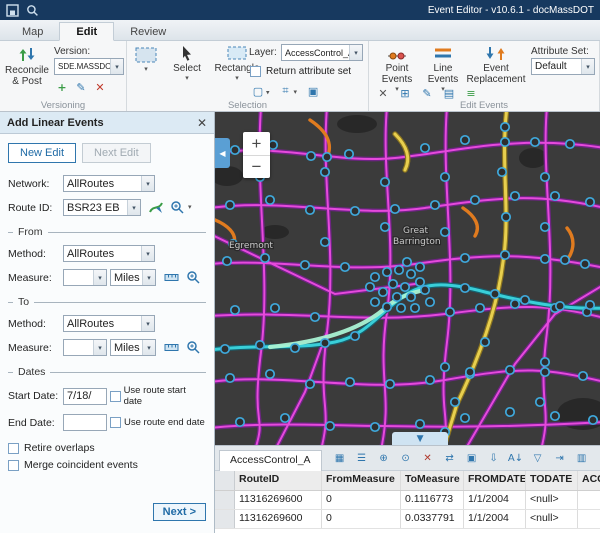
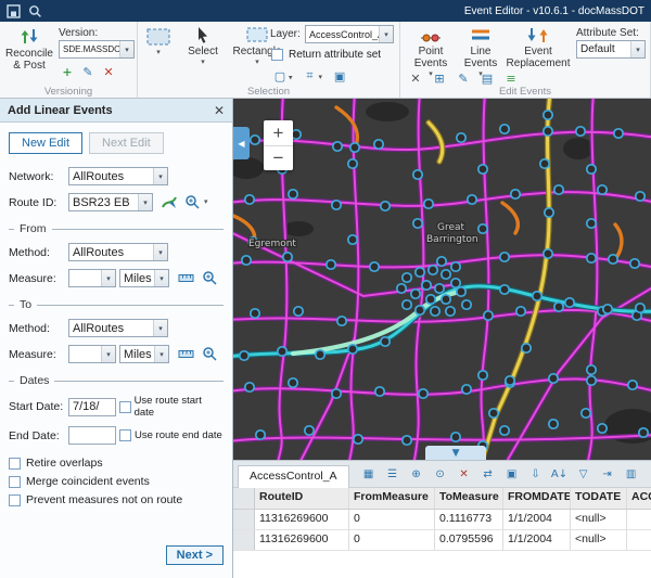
  Event Editor - v10.6.1 - docMassDOT
- Map
- Edit
- Review
  Reconcile & Post
  Version:
  ▾
  +
  ✎
  ✕
  Versioning
  ▾
  Select
  ▾
  Rectang
  ▾
  Layer:
  AccessControl_
  ▾
  Return attribute set
  ▢ ▾
  ⌗ ▾
  ▣
  Selection
  Point Events
  ▾
  Line Events
  ▾
  Event Replacement
  Attribute Set:
  Default
  ▾
  ✕
  ⊞
  ✎
  ▤
  ≡
  Edit Events
  Add Linear Events
  ✕
  New Edit
  Next Edit
  Network:
  AllRoutes
  ▾
  Route ID:
  BSR23 EB
  ▾
  ▾
  From
  Method:
  AllRoutes
  ▾
  Measure:
  ▾
  Miles
  ▾
  To
  Method:
  AllRoutes
  ▾
  Measure:
  ▾
  Miles
  ▾
  Dates
  Start Date:
  7/18/
  Use route start date
  End Date:
  Use route end date
  Retire overlaps
  Merge coincident events
+ Prevent measures not on route
  Next >
  Egremont
  Great
  Barrington
  ◀
  +
  −
  ▼
  AccessControl_A
  ▦
  ☰
  ⊕
  ⊙
  ✕
  ⇄
  ▣
  ⇩
  A↓
  ▽
  ⇥
  ▥
  RouteID
  FromMeasure
  ToMeasure
  FROMDATE
  TODATE
  11316269600
  0
  0.1116773
  1/1/2004
  <null>
  11316269600
  0
- 0.0337791
+ 0.0795596
  1/1/2004
  <null>
